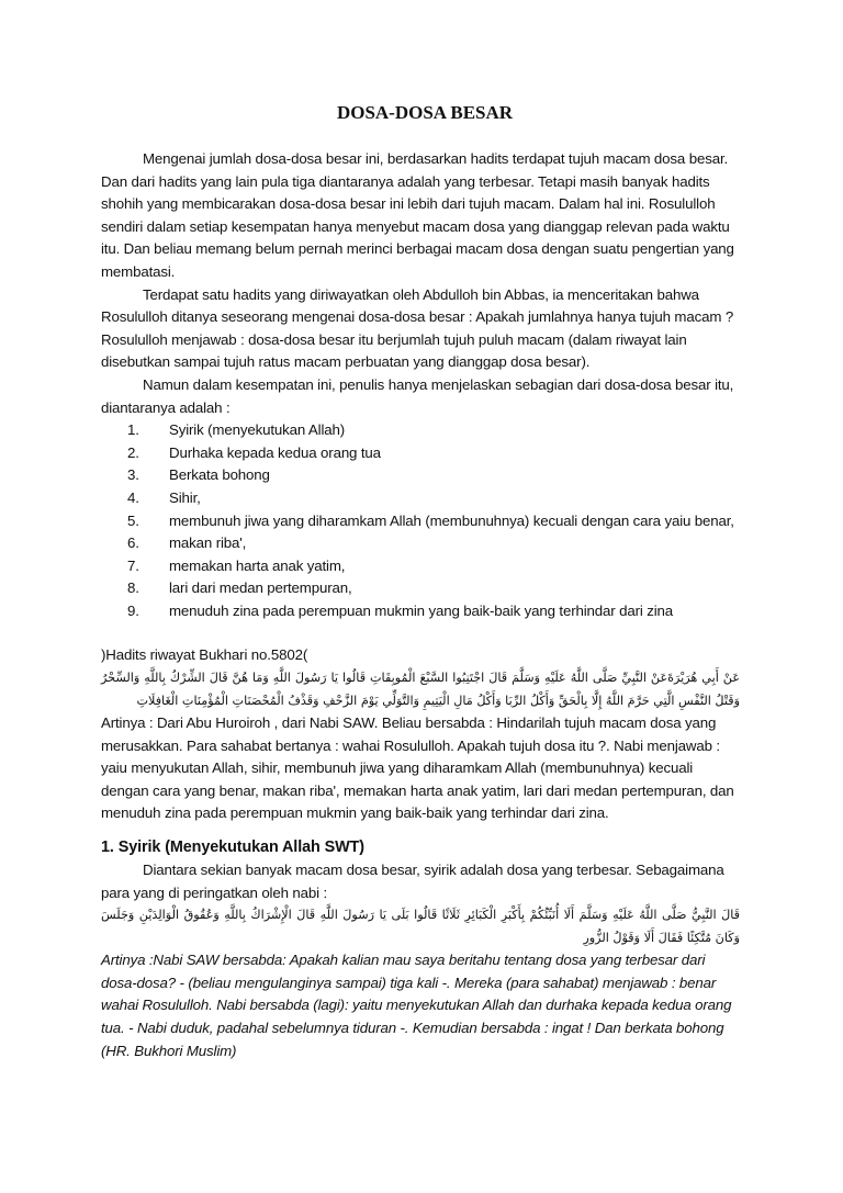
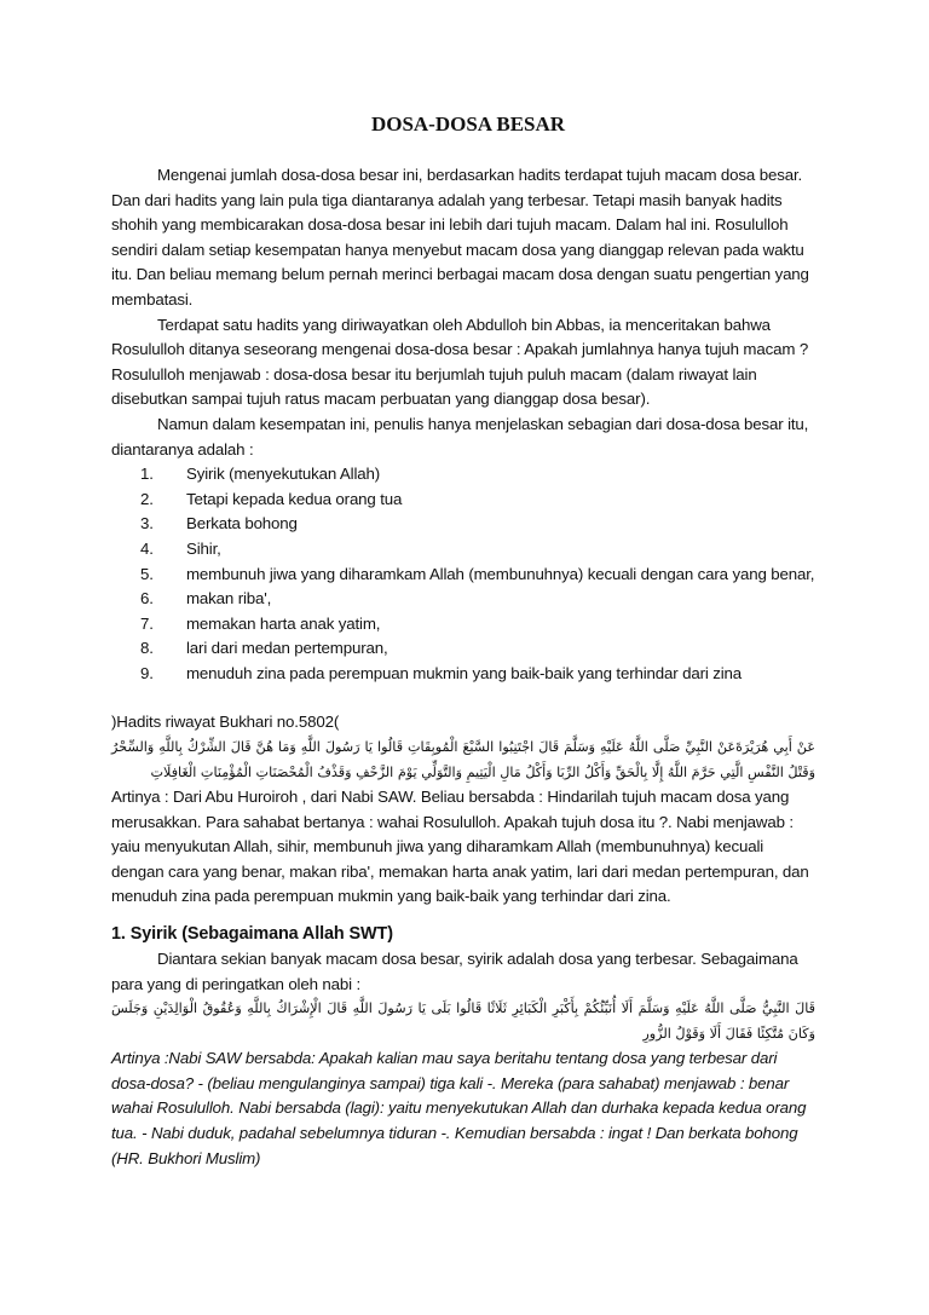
  DOSA-DOSA BESAR
  Mengenai jumlah dosa-dosa besar ini, berdasarkan hadits terdapat tujuh macam dosa besar. Dan dari hadits yang lain pula tiga diantaranya adalah yang terbesar. Tetapi masih banyak hadits shohih yang membicarakan dosa-dosa besar ini lebih dari tujuh macam. Dalam hal ini. Rosululloh sendiri dalam setiap kesempatan hanya menyebut macam dosa yang dianggap relevan pada waktu itu. Dan beliau memang belum pernah merinci berbagai macam dosa dengan suatu pengertian yang membatasi.
  Terdapat satu hadits yang diriwayatkan oleh Abdulloh bin Abbas, ia menceritakan bahwa Rosululloh ditanya seseorang mengenai dosa-dosa besar : Apakah jumlahnya hanya tujuh macam ? Rosululloh menjawab : dosa-dosa besar itu berjumlah tujuh puluh macam (dalam riwayat lain disebutkan sampai tujuh ratus macam perbuatan yang dianggap dosa besar).
  Namun dalam kesempatan ini, penulis hanya menjelaskan sebagian dari dosa-dosa besar itu, diantaranya adalah :
  1.
  Syirik (menyekutukan Allah)
  2.
- Durhaka kepada kedua orang tua
+ Tetapi kepada kedua orang tua
  3.
  Berkata bohong
  4.
  Sihir,
  5.
- membunuh jiwa yang diharamkam Allah (membunuhnya) kecuali dengan cara yaiu benar,
+ membunuh jiwa yang diharamkam Allah (membunuhnya) kecuali dengan cara yang benar,
  6.
  makan riba',
  7.
  memakan harta anak yatim,
  8.
  lari dari medan pertempuran,
  9.
  menuduh zina pada perempuan mukmin yang baik-baik yang terhindar dari zina
  )Hadits riwayat Bukhari no.5802(
  عَنْ أَبِي هُرَيْرَةَعَنْ النَّبِيِّ صَلَّى اللَّهُ عَلَيْهِ وَسَلَّمَ قَالَ اجْتَنِبُوا السَّبْعَ الْمُوبِقَاتِ قَالُوا يَا رَسُولَ اللَّهِ وَمَا هُنَّ قَالَ الشِّرْكُ بِاللَّهِ وَالسِّحْرُ وَقَتْلُ النَّفْسِ الَّتِي حَرَّمَ اللَّهُ إِلَّا بِالْحَقِّ وَأَكْلُ الرِّبَا وَأَكْلُ مَالِ الْيَتِيمِ وَالتَّوَلِّي يَوْمَ الزَّحْفِ وَقَذْفُ الْمُحْصَنَاتِ الْمُؤْمِنَاتِ الْغَافِلَاتِ
  Artinya : Dari Abu Huroiroh , dari Nabi SAW. Beliau bersabda : Hindarilah tujuh macam dosa yang merusakkan. Para sahabat bertanya : wahai Rosululloh. Apakah tujuh dosa itu ?. Nabi menjawab : yaiu menyukutan Allah, sihir, membunuh jiwa yang diharamkam Allah (membunuhnya) kecuali dengan cara yang benar, makan riba', memakan harta anak yatim, lari dari medan pertempuran, dan menuduh zina pada perempuan mukmin yang baik-baik yang terhindar dari zina.
- 1. Syirik (Menyekutukan Allah SWT)
+ 1. Syirik (Sebagaimana Allah SWT)
  Diantara sekian banyak macam dosa besar, syirik adalah dosa yang terbesar. Sebagaimana para yang di peringatkan oleh nabi :
  قَالَ النَّبِيُّ صَلَّى اللَّهُ عَلَيْهِ وَسَلَّمَ أَلَا أُنَبِّئُكُمْ بِأَكْبَرِ الْكَبَائِرِ ثَلَاثًا قَالُوا بَلَى يَا رَسُولَ اللَّهِ قَالَ الْإِشْرَاكُ بِاللَّهِ وَعُقُوقُ الْوَالِدَيْنِ وَجَلَسَ وَكَانَ مُتَّكِئًا فَقَالَ أَلَا وَقَوْلُ الزُّورِ
  Artinya :Nabi SAW bersabda: Apakah kalian mau saya beritahu tentang dosa yang terbesar dari dosa-dosa? - (beliau mengulanginya sampai) tiga kali -. Mereka (para sahabat) menjawab : benar wahai Rosululloh. Nabi bersabda (lagi): yaitu menyekutukan Allah dan durhaka kepada kedua orang tua. - Nabi duduk, padahal sebelumnya tiduran -. Kemudian bersabda : ingat ! Dan berkata bohong
  (HR. Bukhori Muslim)
